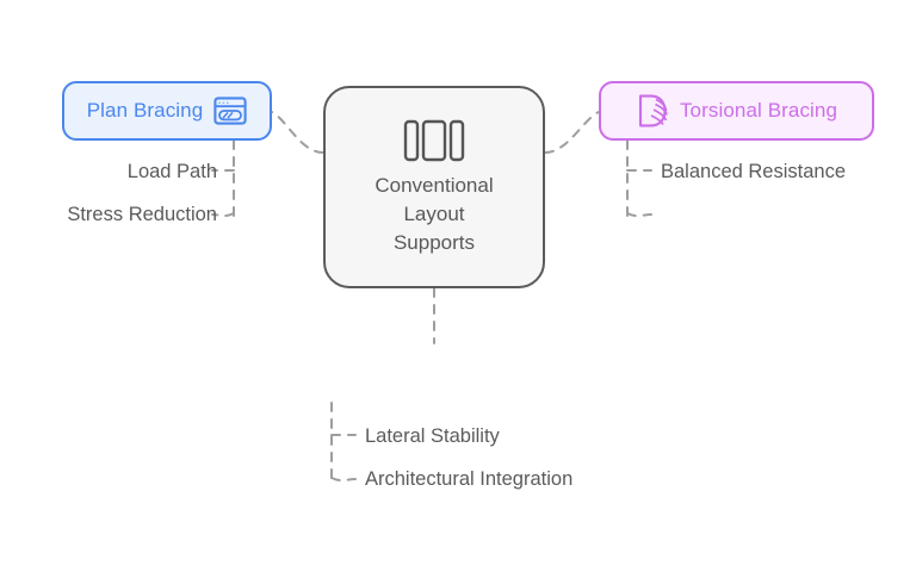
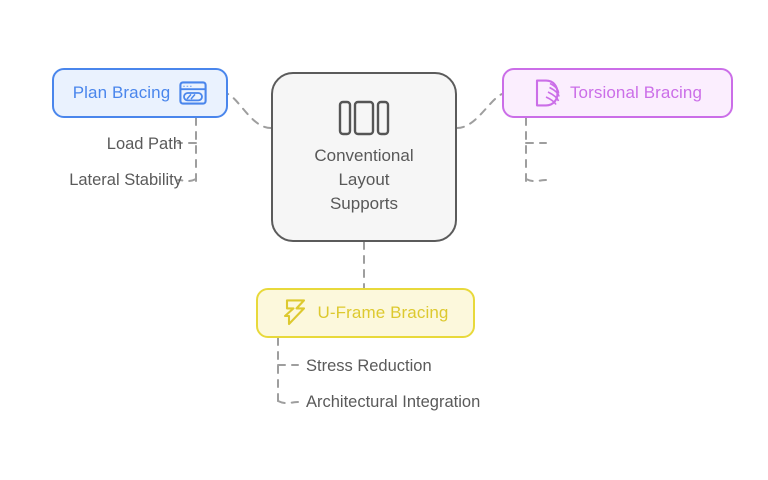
  Conventional
  Layout
  Supports
  Plan Bracing
  Torsional Bracing
+ U-Frame Bracing
  Load Path
- Stress Reduction
+ Lateral Stability
- Balanced Resistance
- Lateral Stability
+ Stress Reduction
  Architectural Integration
